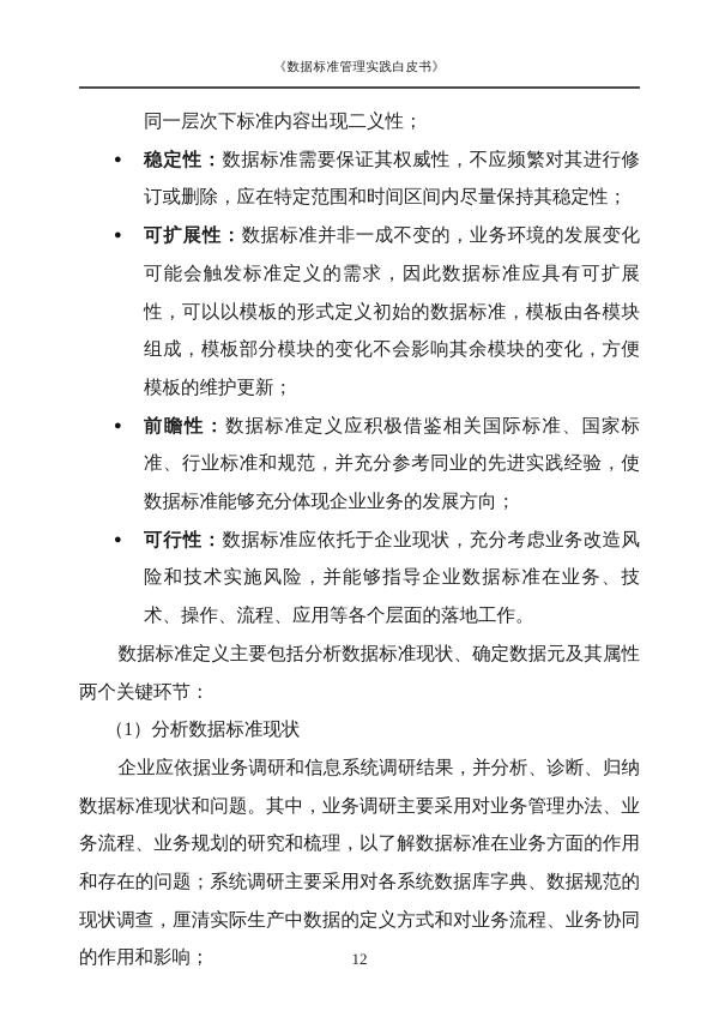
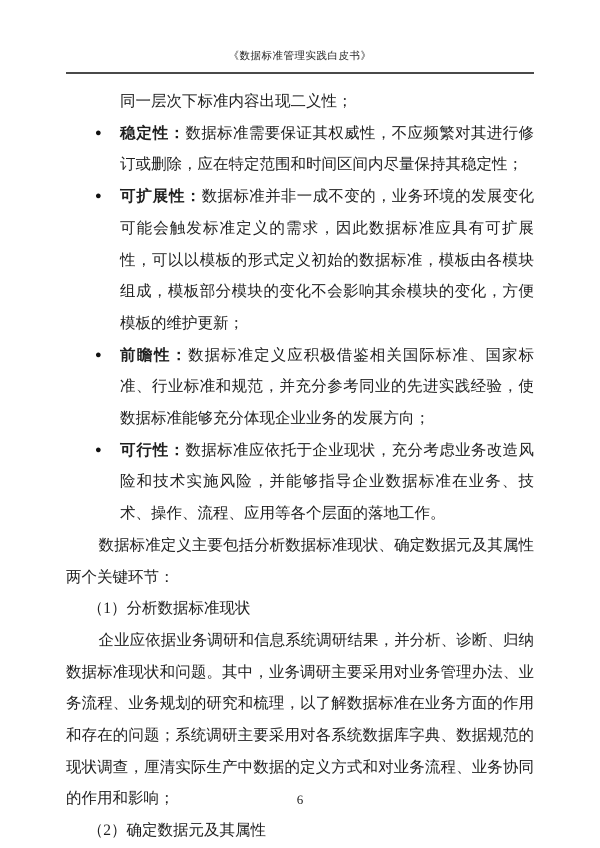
  《数据标准管理实践白皮书》
  同一层次下标准内容出现二义性；
  ●
  稳定性：数据标准需要保证其权威性，不应频繁对其进行修订或删除，应在特定范围和时间区间内尽量保持其稳定性；
  ●
  可扩展性：数据标准并非一成不变的，业务环境的发展变化可能会触发标准定义的需求，因此数据标准应具有可扩展性，可以以模板的形式定义初始的数据标准，模板由各模块组成，模板部分模块的变化不会影响其余模块的变化，方便模板的维护更新；
  ●
  前瞻性：数据标准定义应积极借鉴相关国际标准、国家标准、行业标准和规范，并充分参考同业的先进实践经验，使数据标准能够充分体现企业业务的发展方向；
  ●
  可行性：数据标准应依托于企业现状，充分考虑业务改造风险和技术实施风险，并能够指导企业数据标准在业务、技术、操作、流程、应用等各个层面的落地工作。
  数据标准定义主要包括分析数据标准现状、确定数据元及其属性两个关键环节：
  （1）分析数据标准现状
  企业应依据业务调研和信息系统调研结果，并分析、诊断、归纳数据标准现状和问题。其中，业务调研主要采用对业务管理办法、业务流程、业务规划的研究和梳理，以了解数据标准在业务方面的作用和存在的问题；系统调研主要采用对各系统数据库字典、数据规范的现状调查，厘清实际生产中数据的定义方式和对业务流程、业务协同的作用和影响；
+ （2）确定数据元及其属性
- 12
+ 6
